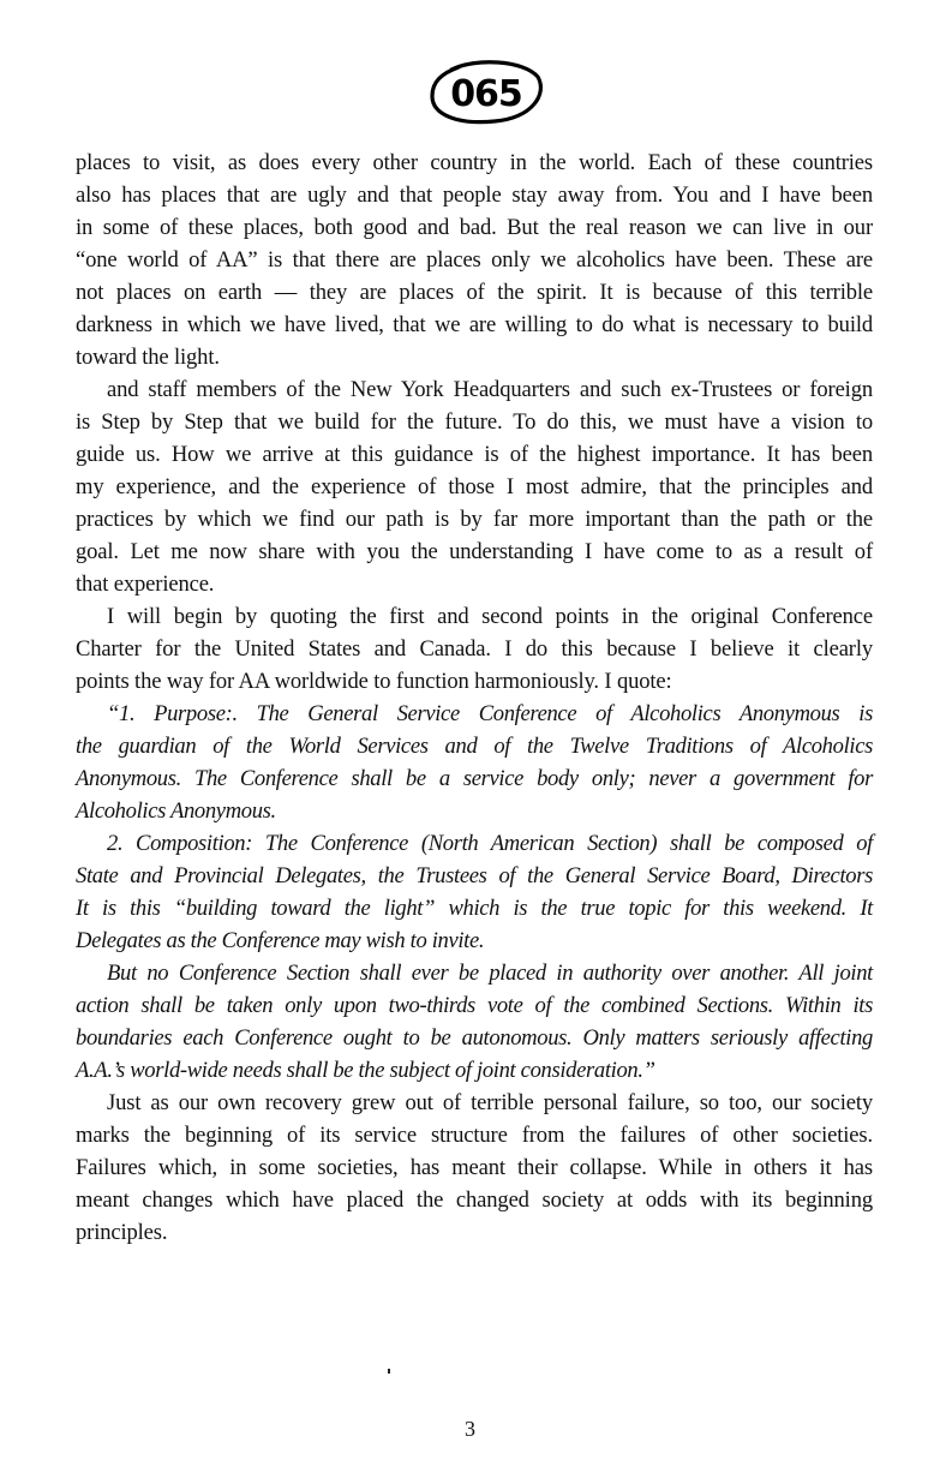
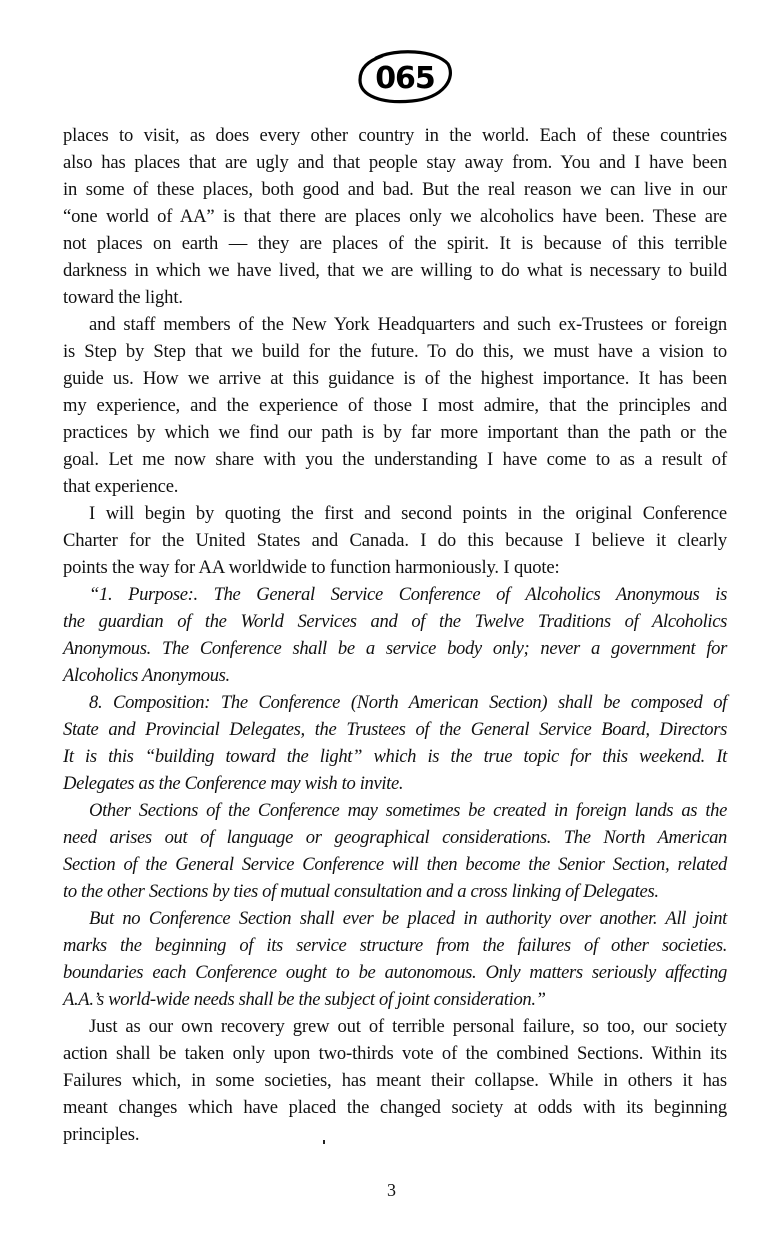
  065
  places to visit, as does every other country in the world. Each of these countries
  also has places that are ugly and that people stay away from. You and I have been
  in some of these places, both good and bad. But the real reason we can live in our
  “one world of AA” is that there are places only we alcoholics have been. These are
  not places on earth — they are places of the spirit. It is because of this terrible
  darkness in which we have lived, that we are willing to do what is necessary to build
  toward the light.
  and staff members of the New York Headquarters and such ex-Trustees or foreign
  is Step by Step that we build for the future. To do this, we must have a vision to
  guide us. How we arrive at this guidance is of the highest importance. It has been
  my experience, and the experience of those I most admire, that the principles and
  practices by which we find our path is by far more important than the path or the
  goal. Let me now share with you the understanding I have come to as a result of
  that experience.
  I will begin by quoting the first and second points in the original Conference
  Charter for the United States and Canada. I do this because I believe it clearly
  points the way for AA worldwide to function harmoniously. I quote:
  “1. Purpose:. The General Service Conference of Alcoholics Anonymous is
  the guardian of the World Services and of the Twelve Traditions of Alcoholics
  Anonymous. The Conference shall be a service body only; never a government for
  Alcoholics Anonymous.
- 2. Composition: The Conference (North American Section) shall be composed of
+ 8. Composition: The Conference (North American Section) shall be composed of
  State and Provincial Delegates, the Trustees of the General Service Board, Directors
  It is this “building toward the light” which is the true topic for this weekend. It
  Delegates as the Conference may wish to invite.
+ Other Sections of the Conference may sometimes be created in foreign lands as the
+ need arises out of language or geographical considerations. The North American
+ Section of the General Service Conference will then become the Senior Section, related
+ to the other Sections by ties of mutual consultation and a cross linking of Delegates.
  But no Conference Section shall ever be placed in authority over another. All joint
- action shall be taken only upon two-thirds vote of the combined Sections. Within its
+ marks the beginning of its service structure from the failures of other societies.
  boundaries each Conference ought to be autonomous. Only matters seriously affecting
  A.A.’s world-wide needs shall be the subject of joint consideration.”
  Just as our own recovery grew out of terrible personal failure, so too, our society
- marks the beginning of its service structure from the failures of other societies.
+ action shall be taken only upon two-thirds vote of the combined Sections. Within its
  Failures which, in some societies, has meant their collapse. While in others it has
  meant changes which have placed the changed society at odds with its beginning
  principles.
  3
